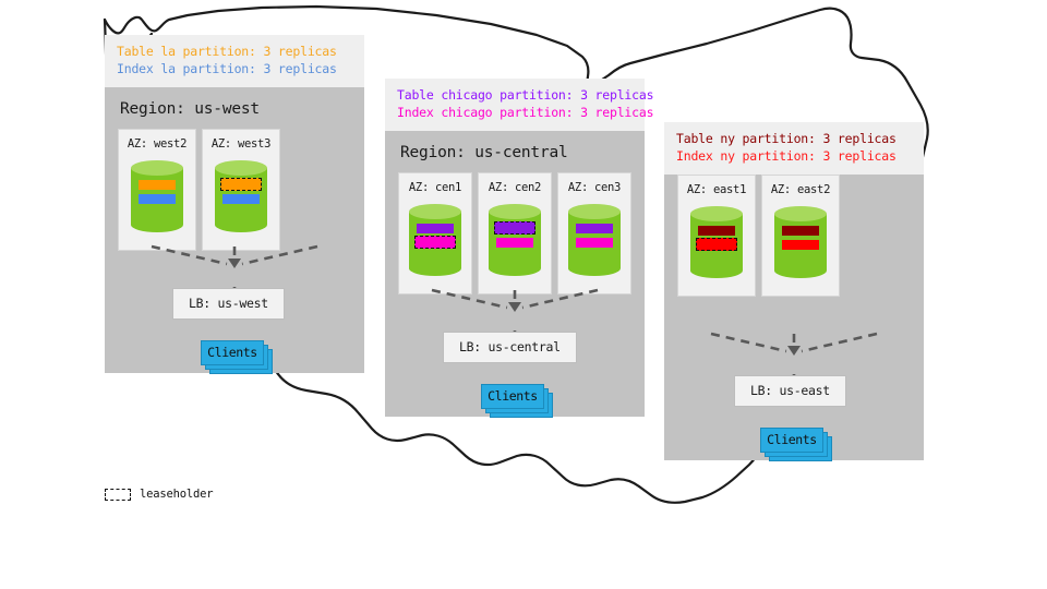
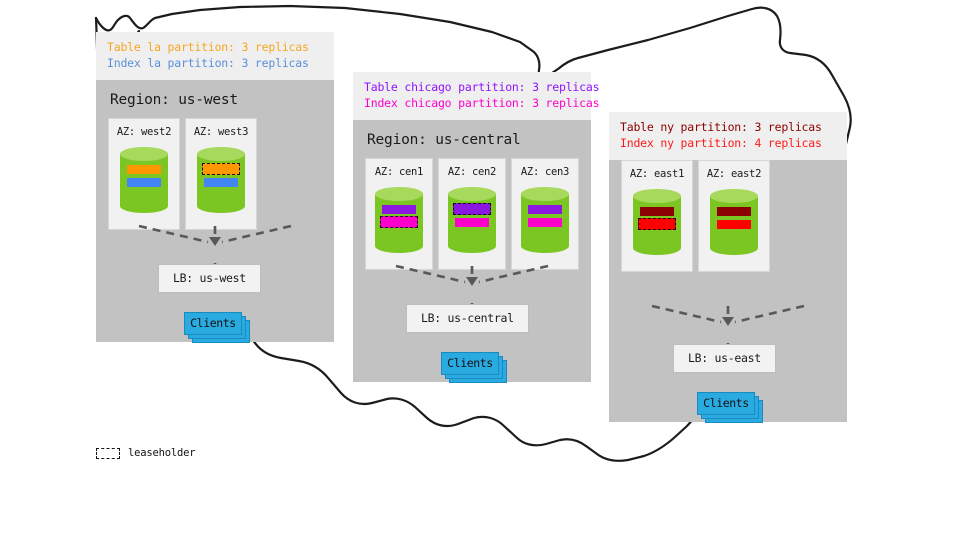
  Table la partition: 3 replicas
  Index la partition: 3 replicas
  Region: us-west
  AZ: west2
  AZ: west3
  LB: us-west
  Clients
  Table chicago partition: 3 replis
  Index chicago partition: 3 replis
  Region: us-central
  AZ: cen1
  AZ: cen2
  AZ: cen3
  LB: us-central
  Clients
  Table ny partition: 3 replicas
- Index ny partition: 3 replicas
+ Index ny partition: 4 replicas
  AZ: east1
  AZ: east2
  LB: us-east
  Clients
  leaseholder
